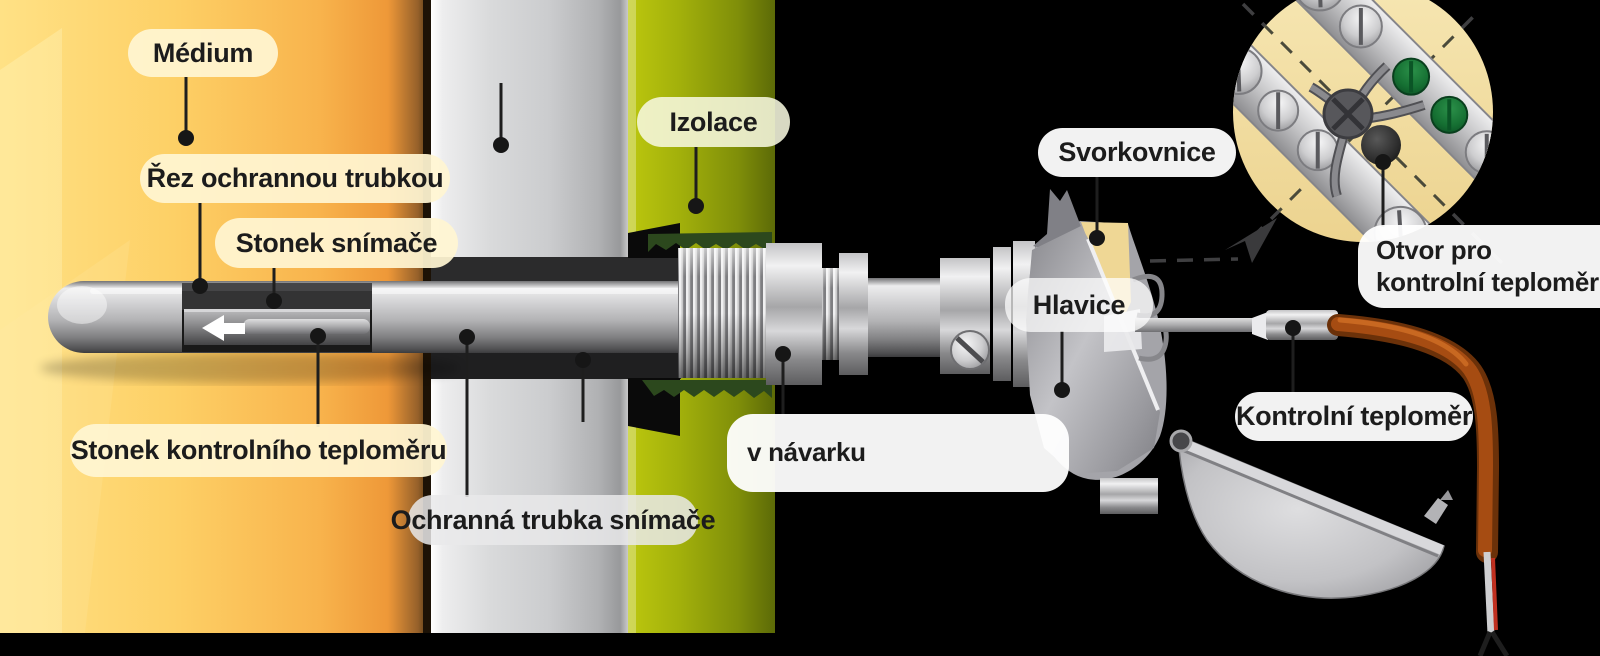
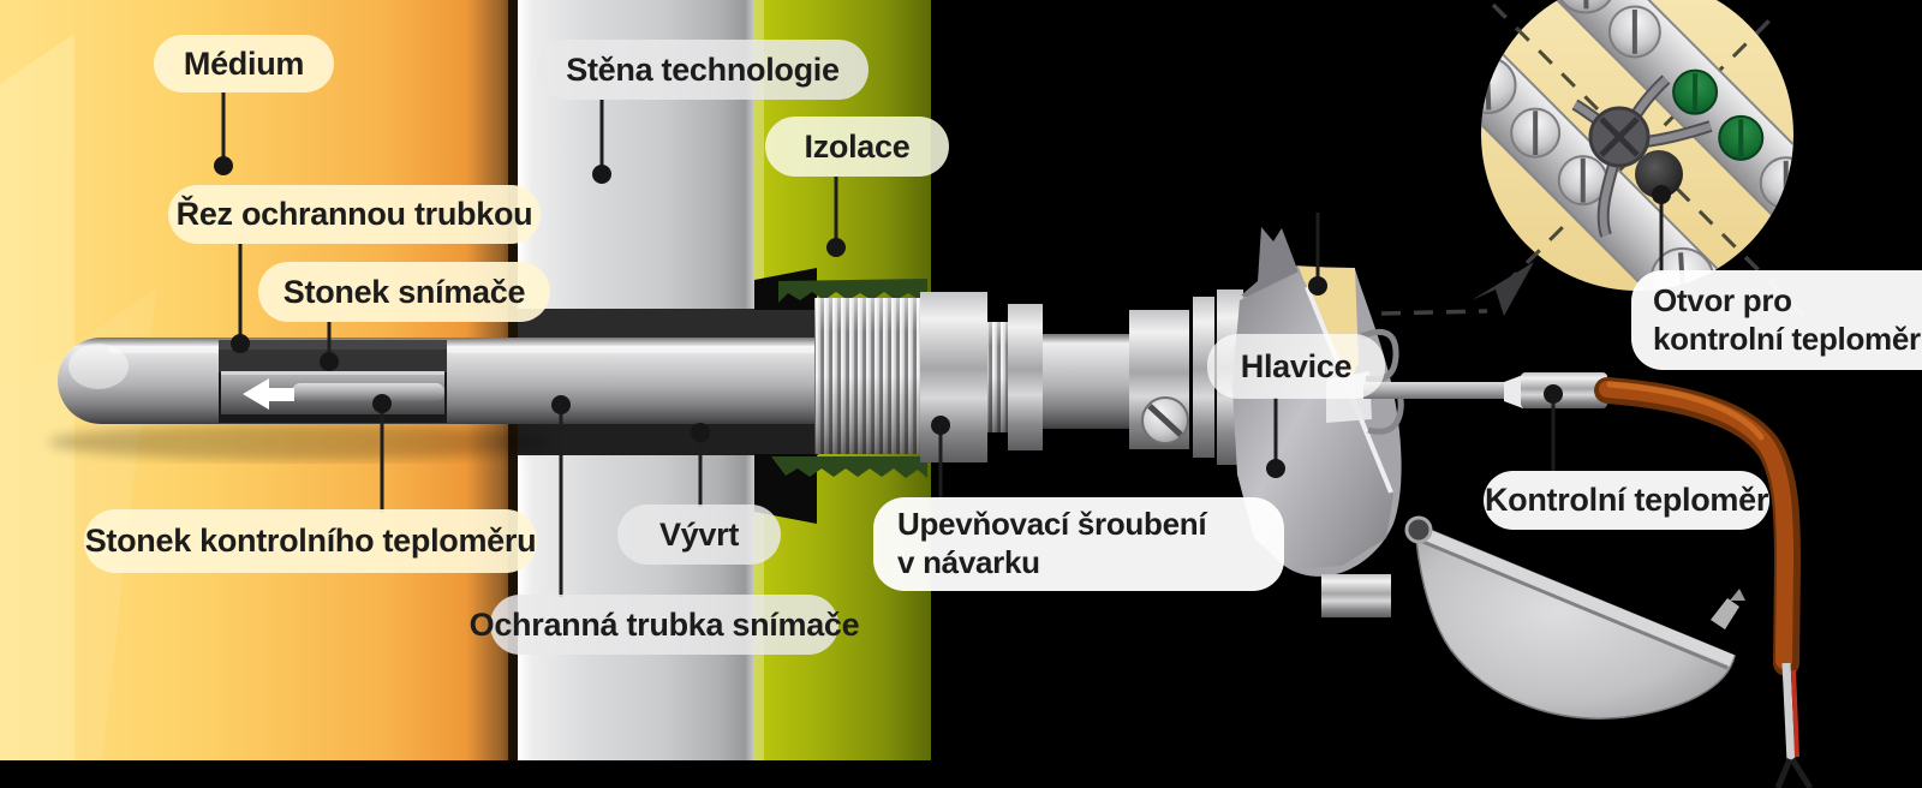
  Médium
  Řez ochrannou trubkou
  Stonek snímače
  Stonek kontrolního teploměru
+ Stěna technologie
  Izolace
+ Vývrt
  Ochranná trubka snímače
+ Upevňovací šroubení
  v návarku
- Svorkovnice
  Hlavice
  Kontrolní teploměr
  Otvor pro
  kontrolní teploměr
